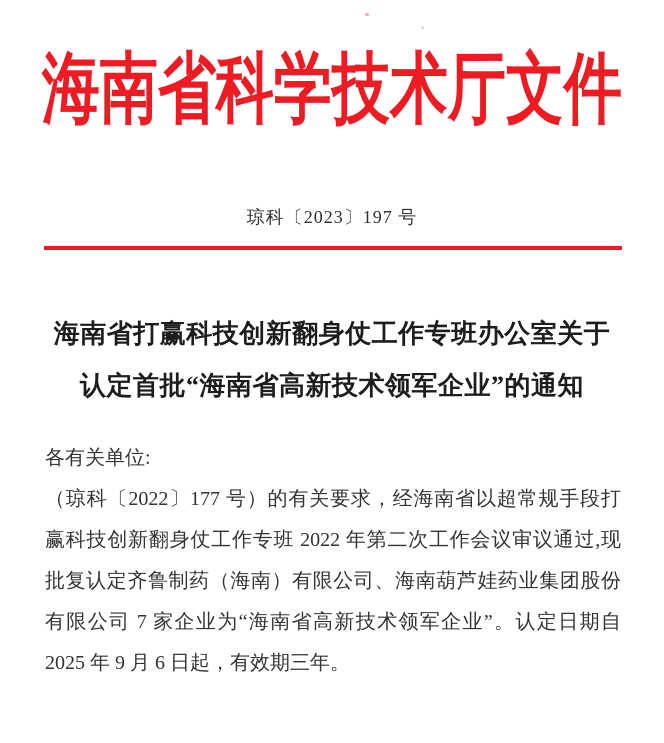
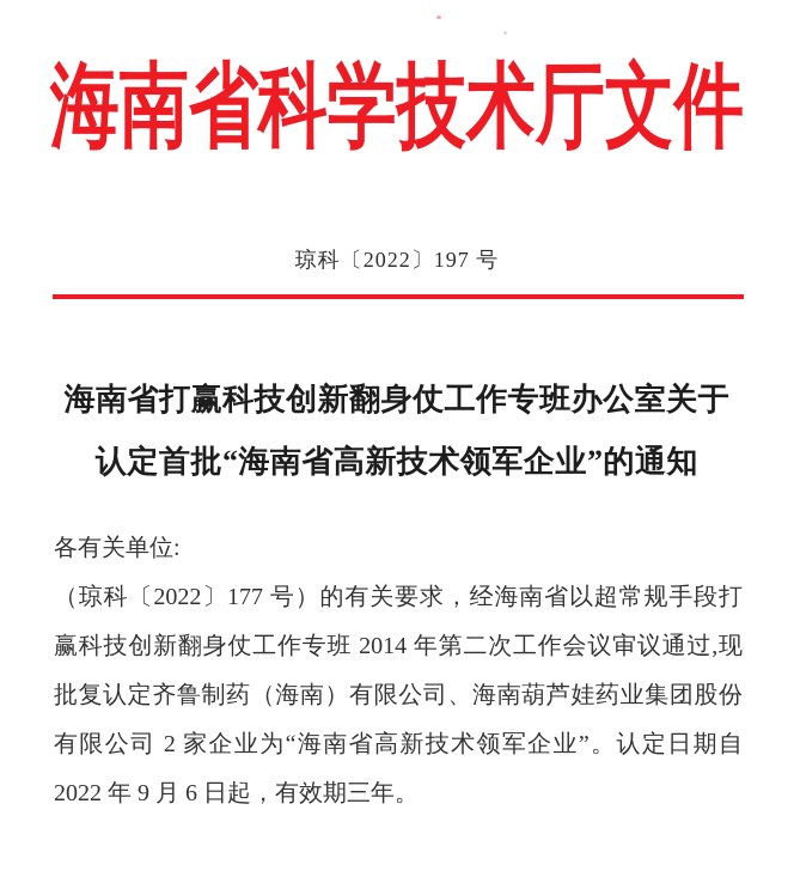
  海南省科学技术厅文件
- 琼科〔2023〕197 号
+ 琼科〔2022〕197 号
  海南省打赢科技创新翻身仗工作专班办公室关于
  认定首批“海南省高新技术领军企业”的通知
  各有关单位:
  （琼科〔2022〕177 号）的有关要求，经海南省以超常规手段打
- 赢科技创新翻身仗工作专班 2022 年第二次工作会议审议通过,现
+ 赢科技创新翻身仗工作专班 2014 年第二次工作会议审议通过,现
  批复认定齐鲁制药（海南）有限公司、海南葫芦娃药业集团股份
- 有限公司 7 家企业为“海南省高新技术领军企业”。认定日期自
+ 有限公司 2 家企业为“海南省高新技术领军企业”。认定日期自
- 2025 年 9 月 6 日起，有效期三年。
+ 2022 年 9 月 6 日起，有效期三年。
